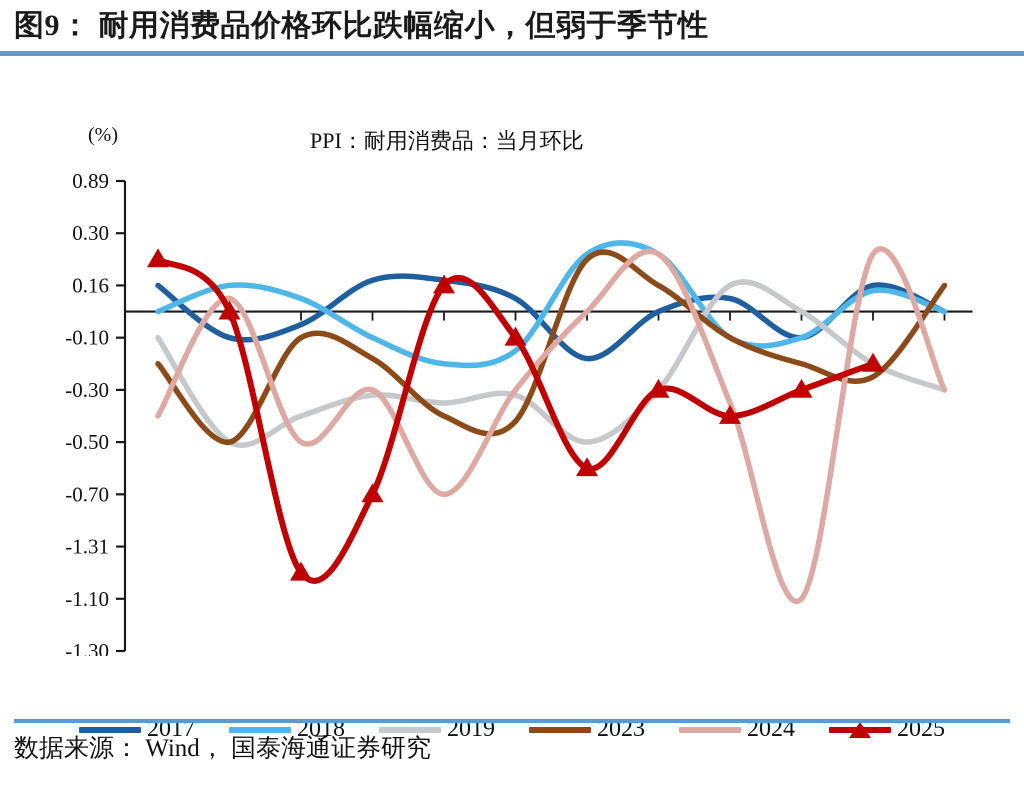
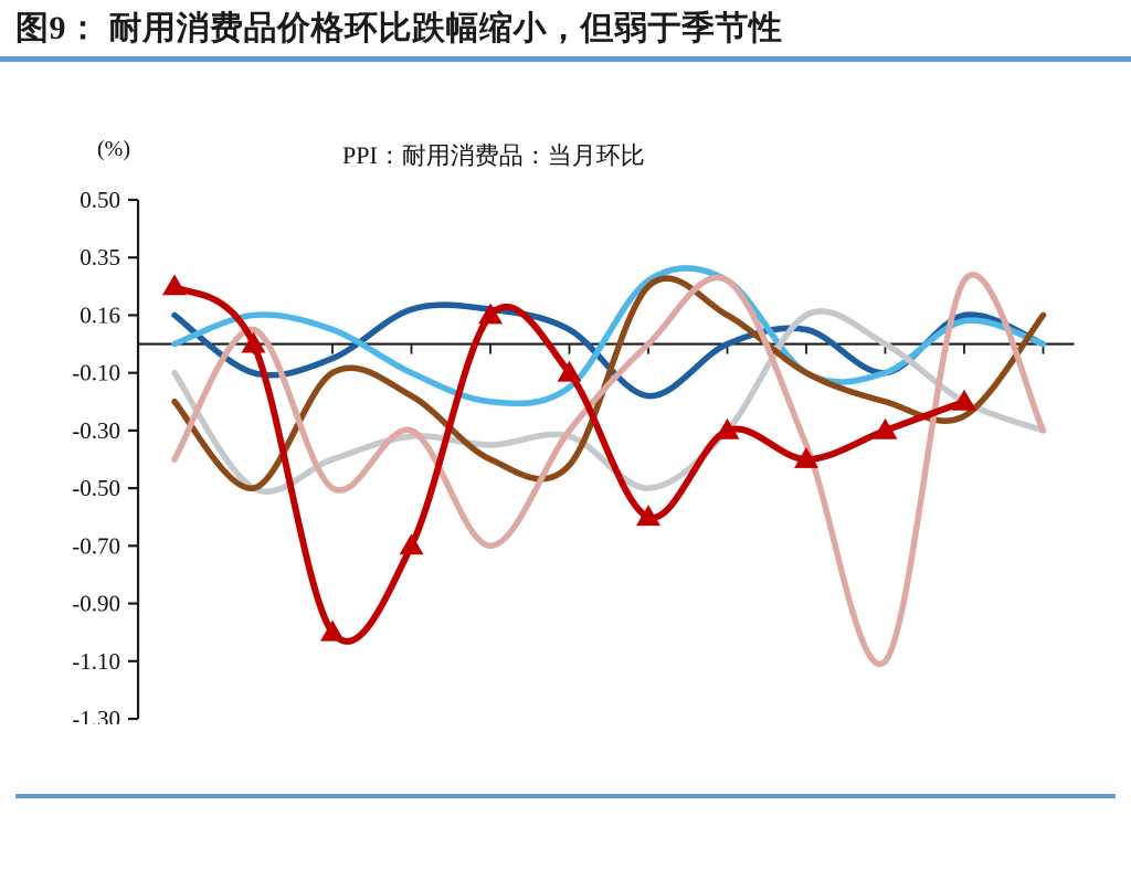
  图9： 耐用消费品价格环比跌幅缩小，但弱于季节性
  (%)
  PPI：耐用消费品：当月环比
- 0.89
+ 0.50
- 0.30
+ 0.35
  0.16
  -0.10
  -0.30
  -0.50
  -0.70
- -1.31
+ -0.90
  -1.10
  -1.30
- 2017
- 2018
- 2019
- 2023
- 2024
- 2025
- 数据来源： Wind， 国泰海通证券研究
